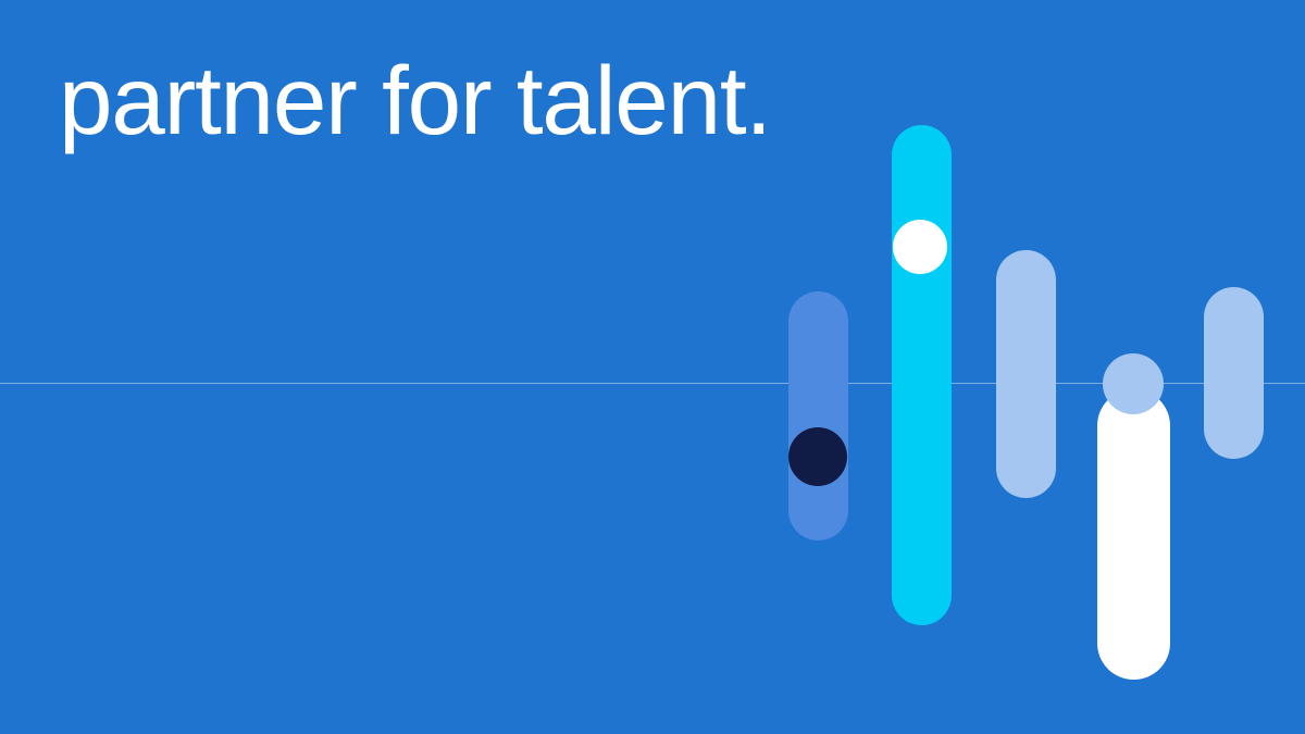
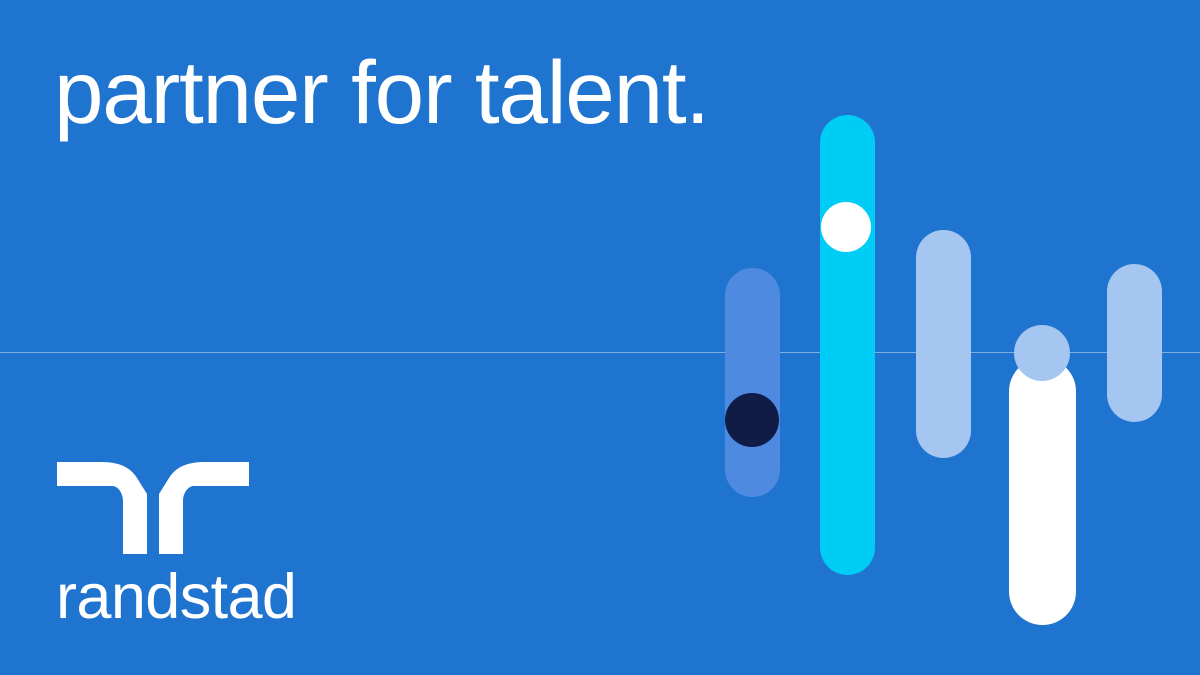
  partner for talent.
+ randstad
